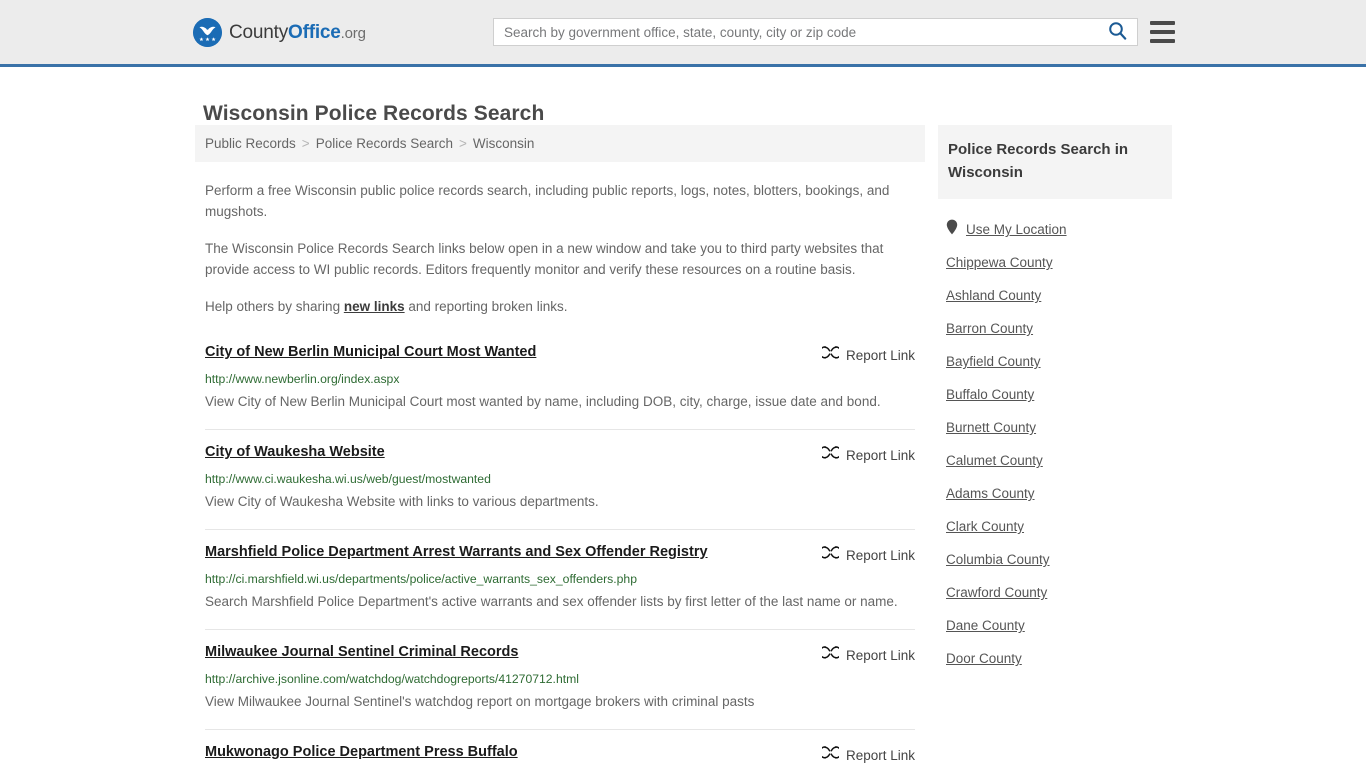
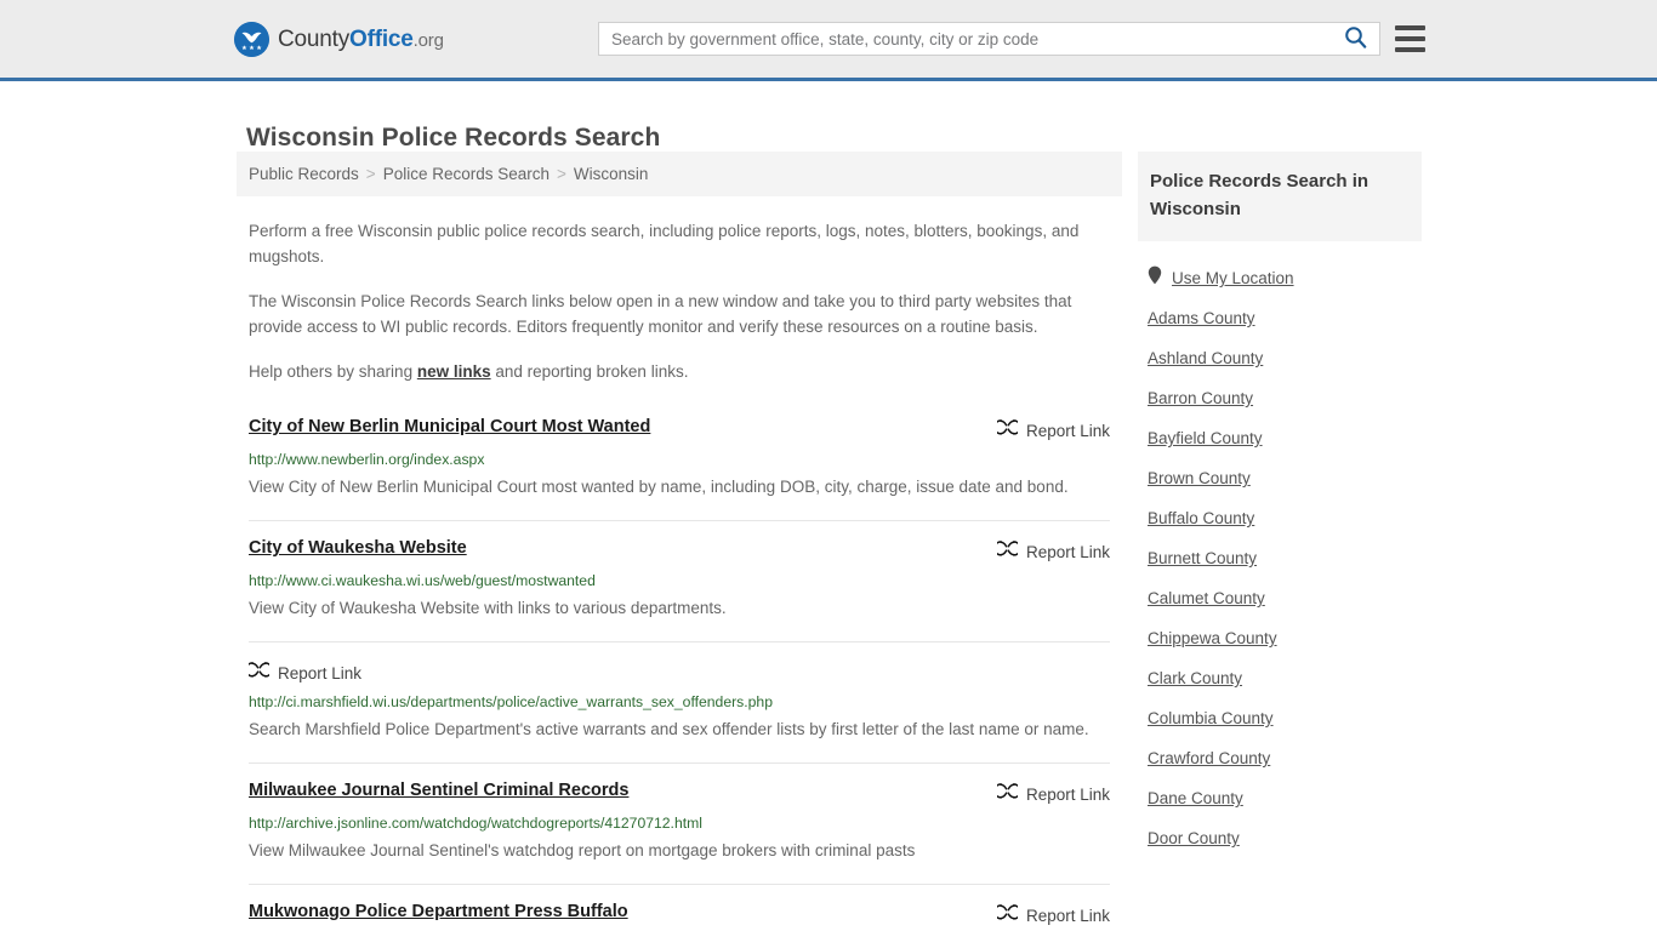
  CountyOffice.org
  Search by government office, state, county, city or zip code
  Wisconsin Police Records Search
  Public Records
  >
  Police Records Search
  >
  Wisconsin
- Perform a free Wisconsin public police records search, including public reports, logs, notes, blotters, bookings, and mugshots.
+ Perform a free Wisconsin public police records search, including police reports, logs, notes, blotters, bookings, and mugshots.
  The Wisconsin Police Records Search links below open in a new window and take you to third party websites that provide access to WI public records. Editors frequently monitor and verify these resources on a routine basis.
  Help others by sharing new links and reporting broken links.
  City of New Berlin Municipal Court Most Wanted
  Report Link
  http://www.newberlin.org/index.aspx
  View City of New Berlin Municipal Court most wanted by name, including DOB, city, charge, issue date and bond.
  City of Waukesha Website
  Report Link
  http://www.ci.waukesha.wi.us/web/guest/mostwanted
  View City of Waukesha Website with links to various departments.
- Marshfield Police Department Arrest Warrants and Sex Offender Registry
  Report Link
  http://ci.marshfield.wi.us/departments/police/active_warrants_sex_offenders.php
  Search Marshfield Police Department's active warrants and sex offender lists by first letter of the last name or name.
  Milwaukee Journal Sentinel Criminal Records
  Report Link
  http://archive.jsonline.com/watchdog/watchdogreports/41270712.html
  View Milwaukee Journal Sentinel's watchdog report on mortgage brokers with criminal pasts
  Mukwonago Police Department Press Buffalo
  Report Link
  Police Records Search in Wisconsin
  Use My Location
- Chippewa County
+ Adams County
  Ashland County
  Barron County
  Bayfield County
+ Brown County
  Buffalo County
  Burnett County
  Calumet County
- Adams County
+ Chippewa County
  Clark County
  Columbia County
  Crawford County
  Dane County
  Door County
